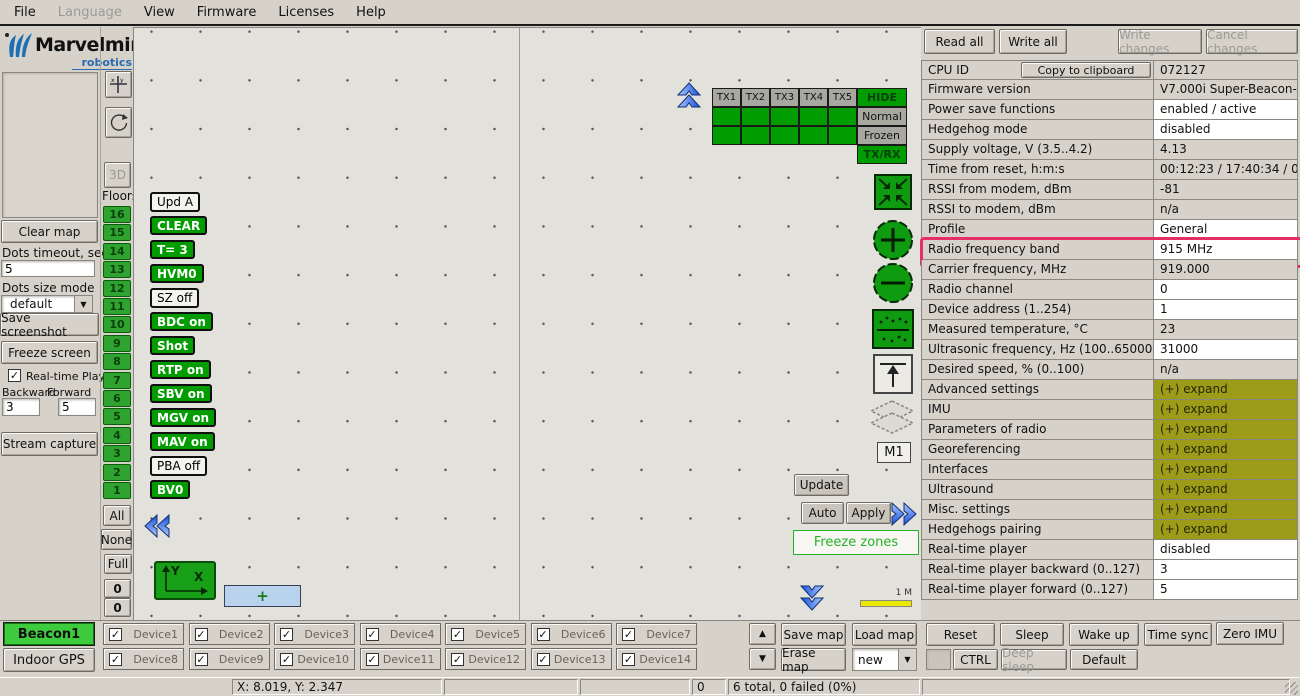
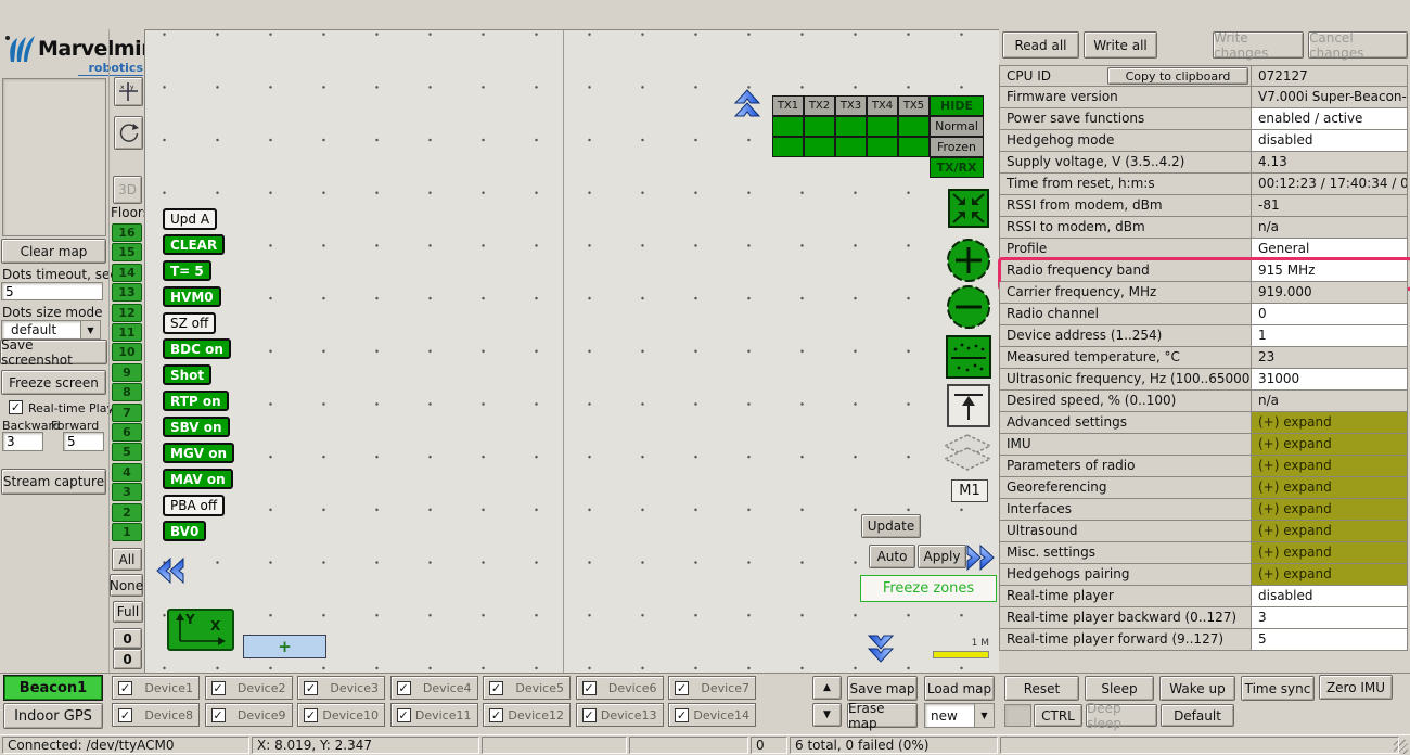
- File
- Language
- View
- Firmware
- Licenses
- Help
  Marvelmi
  robotics
  Clear map
  Dots timeout, se
  5
  Dots size mode
  default
  ▼
  Save screenshot
  Freeze screen
  Real-time Play
  Backward
  Forward
  3
  5
  Stream capture
  3D
  Floor
  16
  15
  14
  13
  12
  11
  10
  9
  8
  7
  6
  5
  4
  3
  2
  1
  All
  None
  Full
  0
  0
  Upd A
  CLEAR
- T= 3
+ T= 5
  HVM0
  SZ off
  BDC on
  Shot
  RTP on
  SBV on
  MGV on
  MAV on
  PBA off
  BV0
  TX1
  TX2
  TX3
  TX4
  TX5
  HIDE
  Normal
  Frozen
  TX/RX
  M1
  Update
  Auto
  Apply
  Freeze zones
  1 M
  Y
  X
  +
  Read all
  Write all
  Write changes
  Cancel changes
  CPU ID
  Copy to clipboard
  072127
  Firmware version
  V7.000i Super-Beacon-
  Power save functions
  enabled / active
  Hedgehog mode
  disabled
  Supply voltage, V (3.5..4.2)
  4.13
  Time from reset, h:m:s
  00:12:23 / 17:40:34 / 0
  RSSI from modem, dBm
  -81
  RSSI to modem, dBm
  n/a
  Profile
  General
  Radio frequency band
  915 MHz
  Carrier frequency, MHz
  919.000
  Radio channel
  0
  Device address (1..254)
  1
  Measured temperature, °C
  23
  Ultrasonic frequency, Hz (100..65000
  31000
  Desired speed, % (0..100)
  n/a
  Advanced settings
  (+) expand
  IMU
  (+) expand
  Parameters of radio
  (+) expand
  Georeferencing
  (+) expand
  Interfaces
  (+) expand
  Ultrasound
  (+) expand
  Misc. settings
  (+) expand
  Hedgehogs pairing
  (+) expand
  Real-time player
  disabled
  Real-time player backward (0..127)
  3
- Real-time player forward (0..127)
+ Real-time player forward (9..127)
  5
  Beacon1
  Indoor GPS
  Device1
  Device2
  Device3
  Device4
  Device5
  Device6
  Device7
  Device8
  Device9
  Device10
  Device11
  Device12
  Device13
  Device14
  ▲
  ▼
  Save map
  Load map
  Erase map
  new
  ▼
  Reset
  Sleep
  Wake up
  Time sync
  Zero IMU
  CTRL
  Deep sleep
  Default
+ Connected: /dev/ttyACM0
  X: 8.019, Y: 2.347
  0
  6 total, 0 failed (0%)
